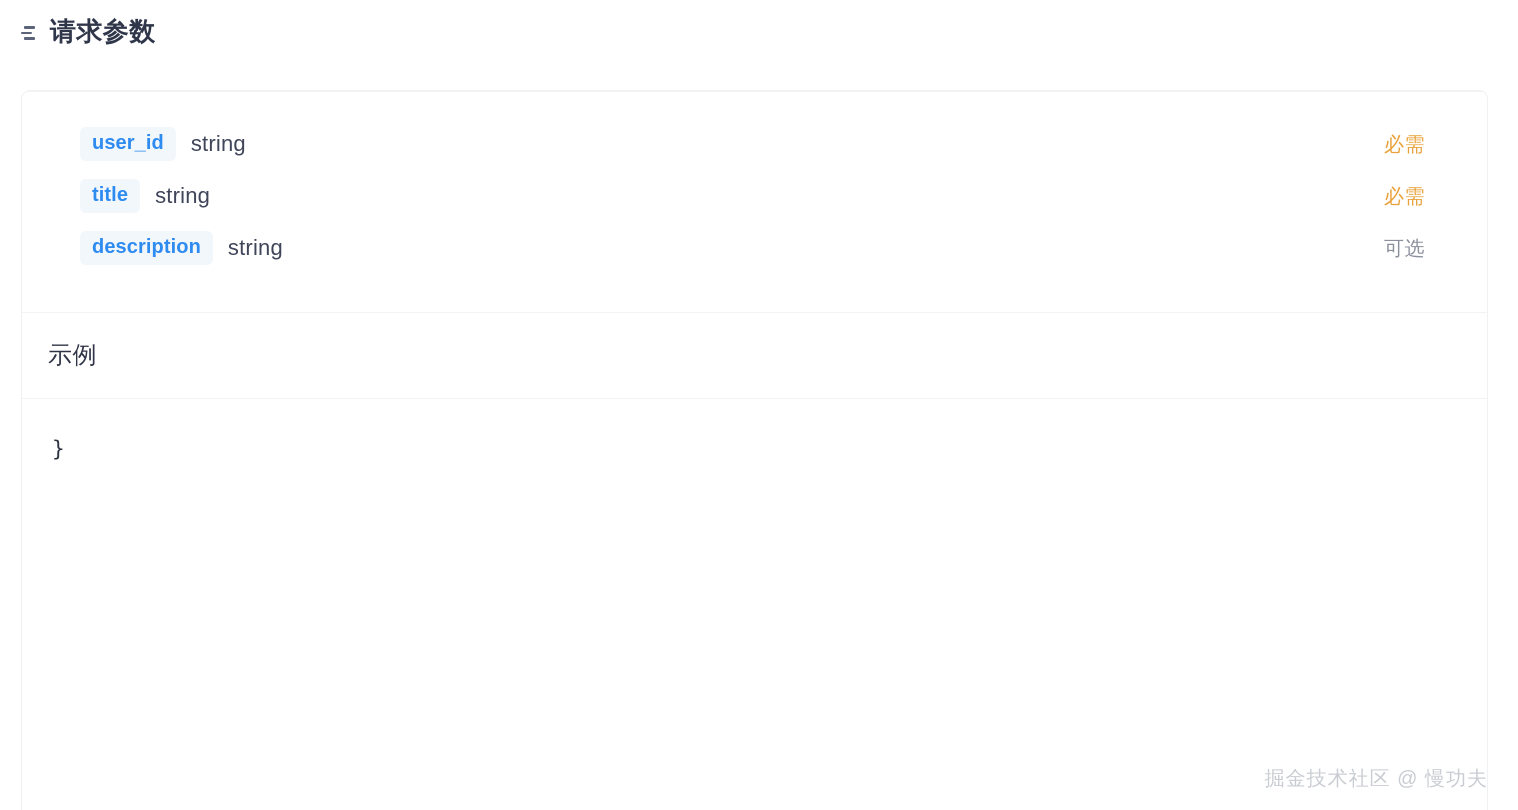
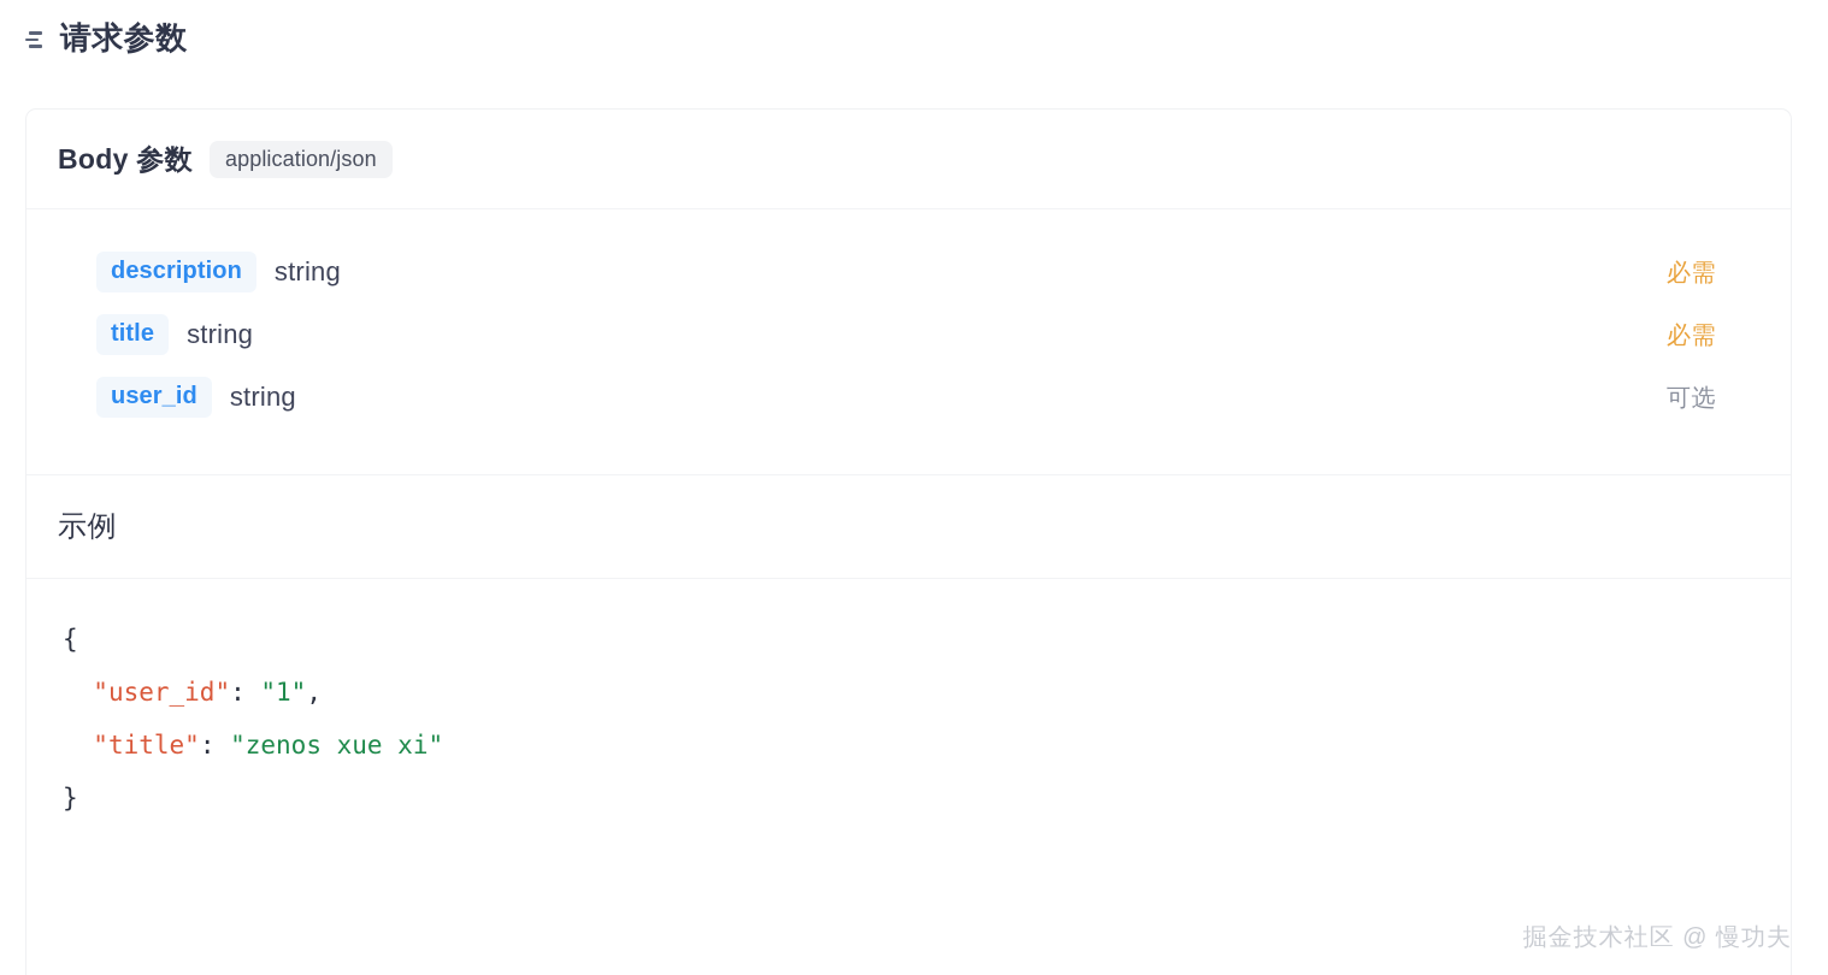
  请求参数
+ Body 参数
+ application/json
- user_id
+ description
  string
  必需
  title
  string
  必需
- description
+ user_id
  string
  可选
  示例
+ {
+ "user_id": "1",
+ "title": "zenos xue xi"
  }
  掘金技术社区 @ 慢功夫
